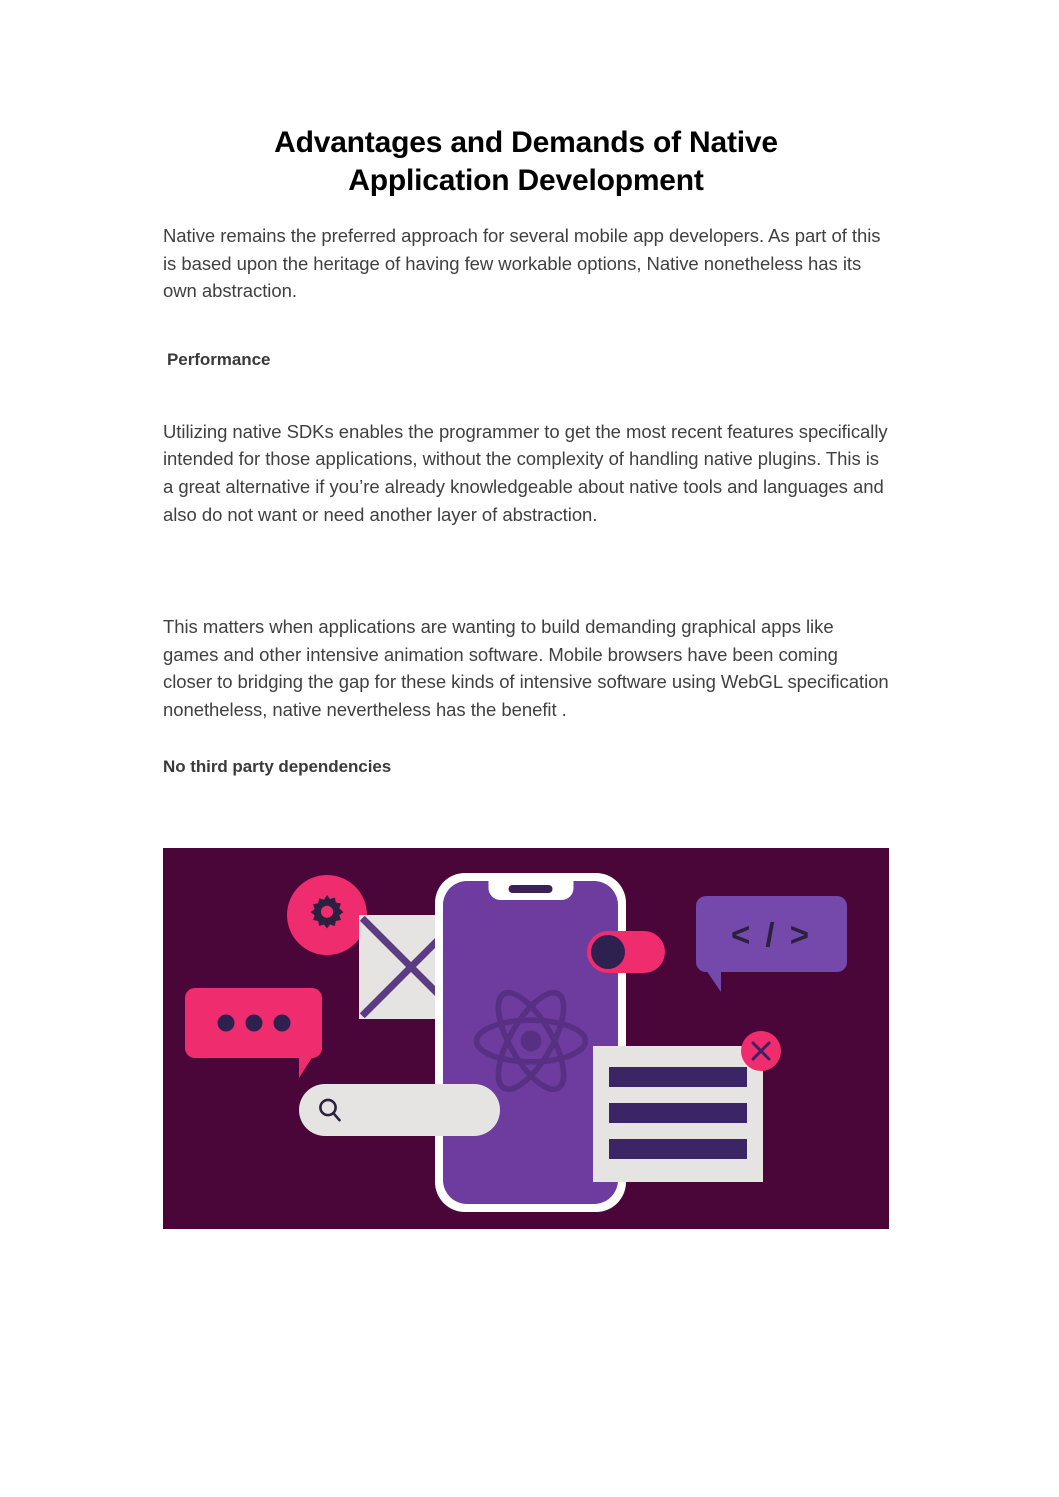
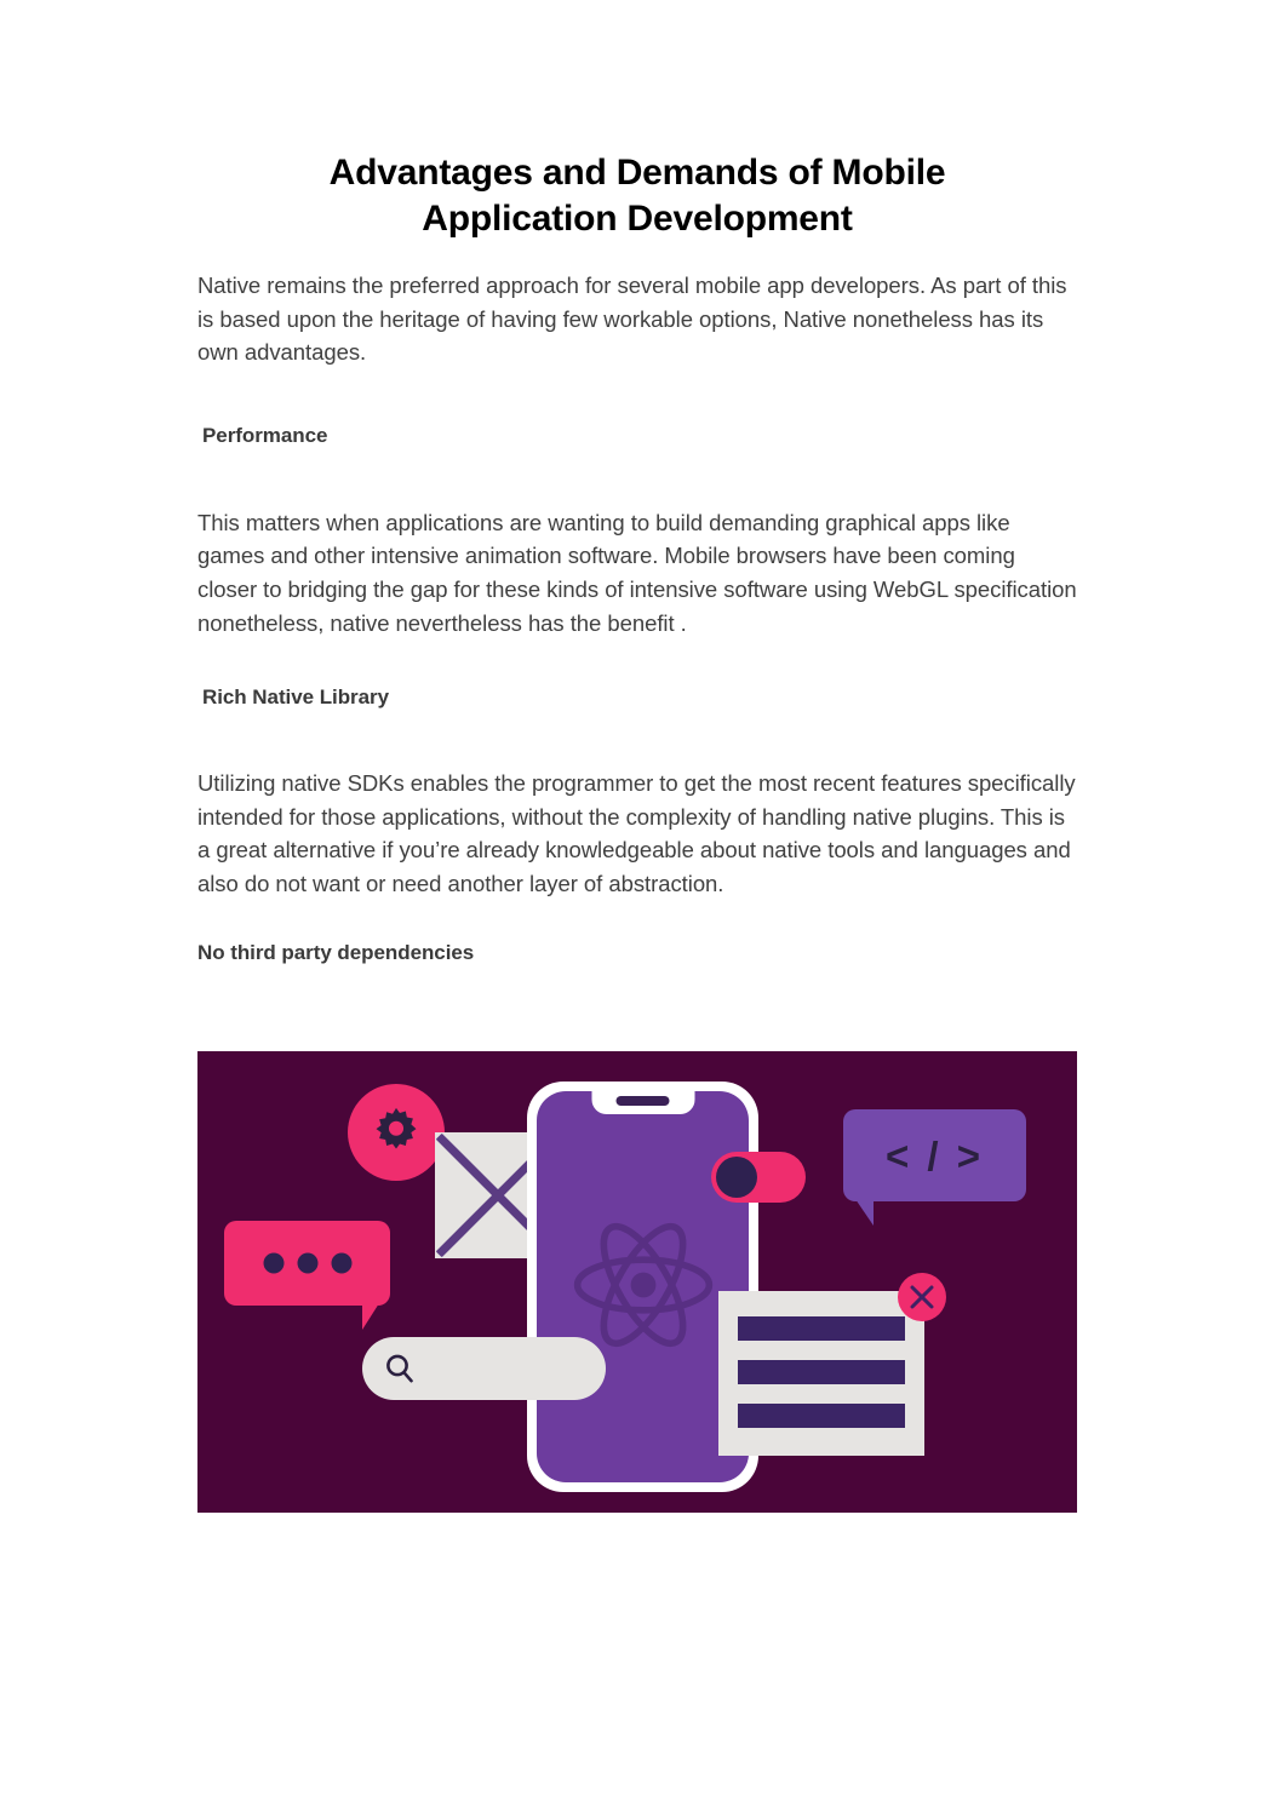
- Advantages and Demands of Native
+ Advantages and Demands of Mobile
  Application Development
- Native remains the preferred approach for several mobile app developers. As part of this is based upon the heritage of having few workable options, Native nonetheless has its own abstraction.
+ Native remains the preferred approach for several mobile app developers. As part of this is based upon the heritage of having few workable options, Native nonetheless has its own advantages.
  Performance
- Utilizing native SDKs enables the programmer to get the most recent features specifically intended for those applications, without the complexity of handling native plugins. This is a great alternative if you’re already knowledgeable about native tools and languages and also do not want or need another layer of abstraction.
+ This matters when applications are wanting to build demanding graphical apps like games and other intensive animation software. Mobile browsers have been coming closer to bridging the gap for these kinds of intensive software using WebGL specification nonetheless, native nevertheless has the benefit .
+ Rich Native Library
- This matters when applications are wanting to build demanding graphical apps like games and other intensive animation software. Mobile browsers have been coming closer to bridging the gap for these kinds of intensive software using WebGL specification nonetheless, native nevertheless has the benefit .
+ Utilizing native SDKs enables the programmer to get the most recent features specifically intended for those applications, without the complexity of handling native plugins. This is a great alternative if you’re already knowledgeable about native tools and languages and also do not want or need another layer of abstraction.
  No third party dependencies
  < / >
